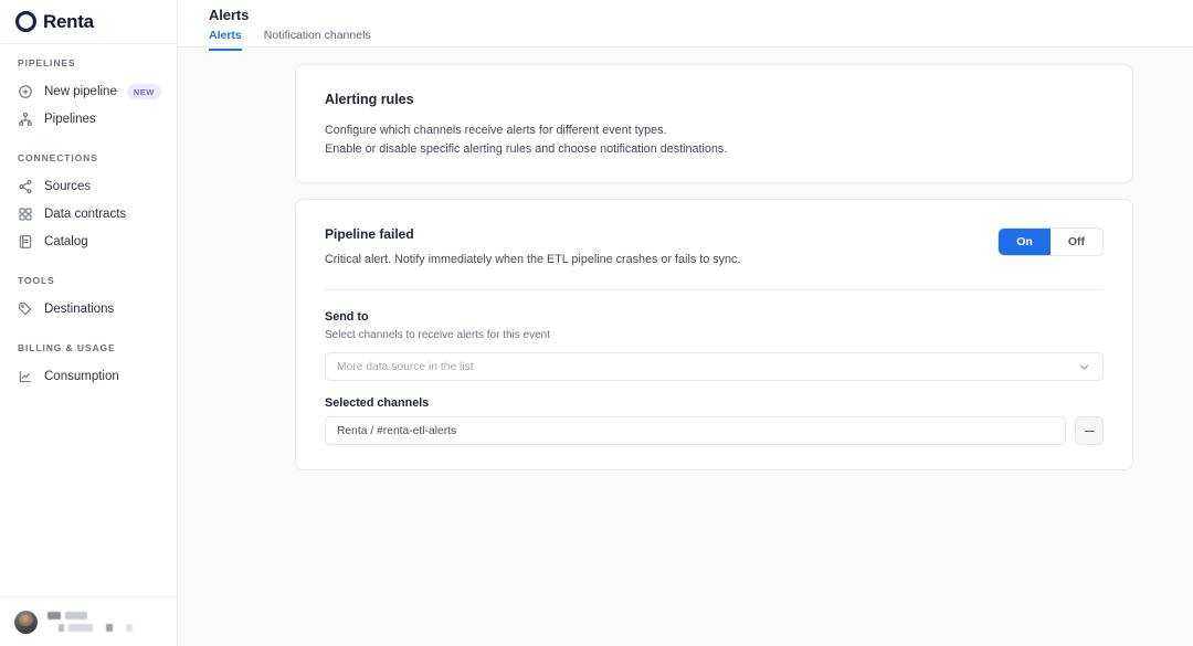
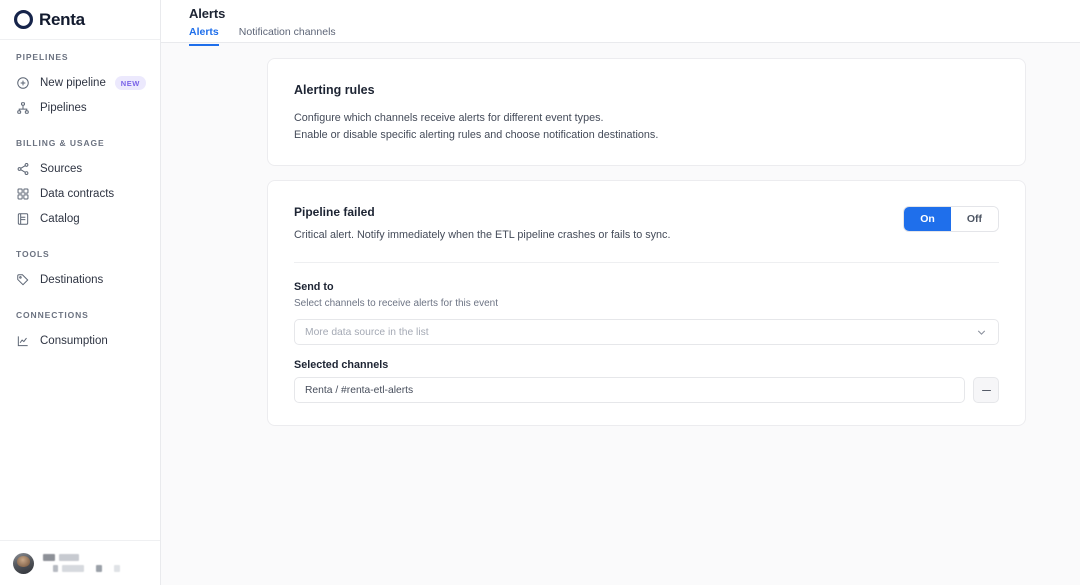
  Renta
  PIPELINES
  New pipeline
  NEW
  Pipelines
- CONNECTIONS
+ BILLING & USAGE
  Sources
  Data contracts
  Catalog
  TOOLS
  Destinations
- BILLING & USAGE
+ CONNECTIONS
  Consumption
  Alerts
  Alerts
  Notification channels
  Alerting rules
  Configure which channels receive alerts for different event types.
  Enable or disable specific alerting rules and choose notification destinations.
  Pipeline failed
  Critical alert. Notify immediately when the ETL pipeline crashes or fails to sync.
  On
  Off
  Send to
  Select channels to receive alerts for this event
  More data source in the list
  Selected channels
  Renta / #renta-etl-alerts
